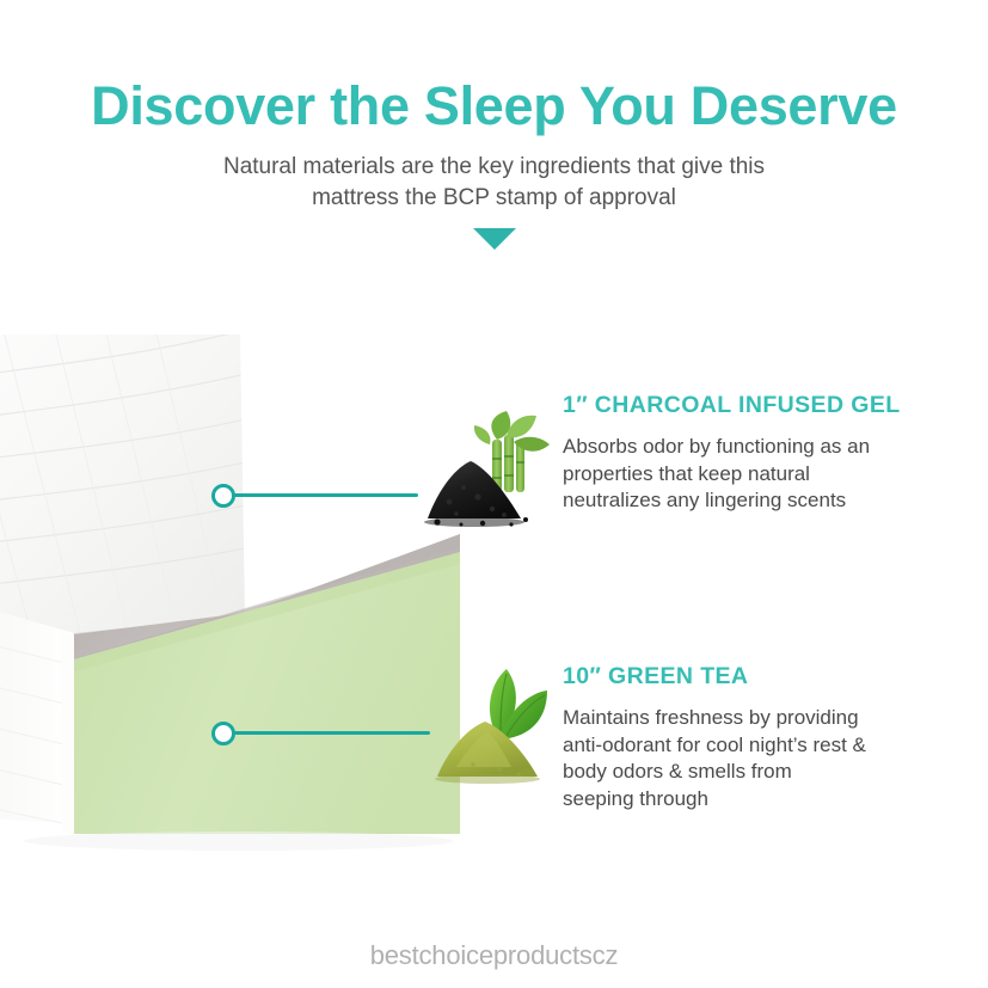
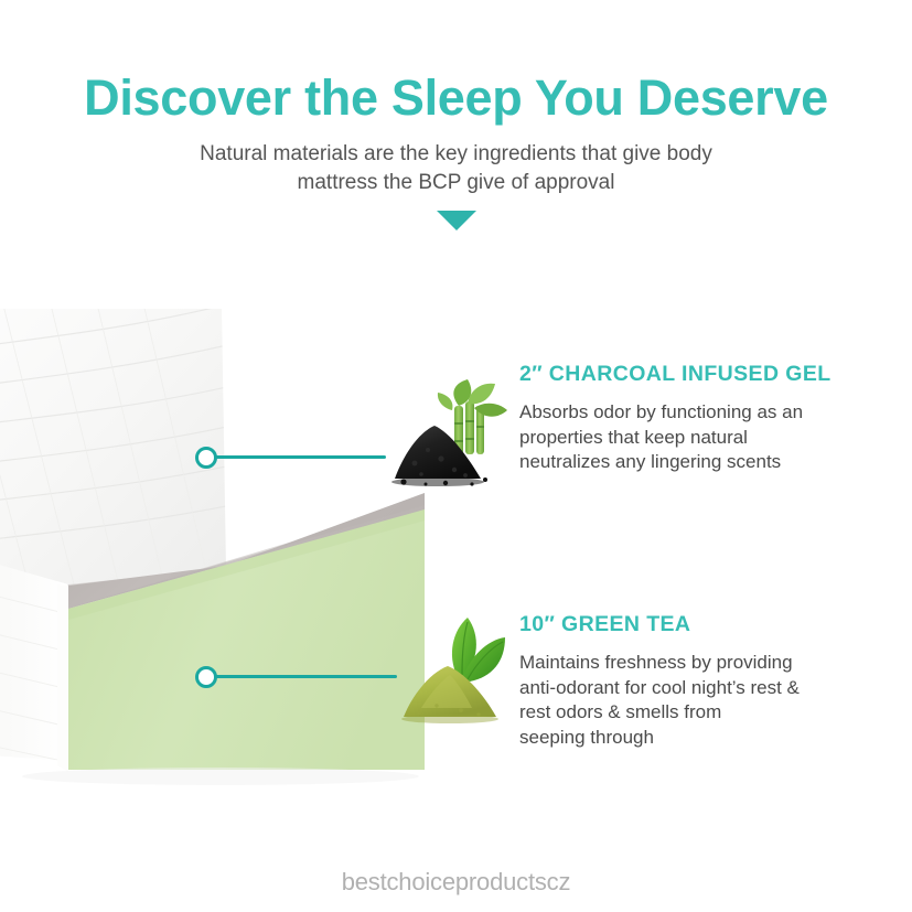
  Discover the Sleep You Deserve
- Natural materials are the key ingredients that give this
+ Natural materials are the key ingredients that give body
- mattress the BCP stamp of approval
+ mattress the BCP give of approval
- 1″ CHARCOAL INFUSED GEL
+ 2″ CHARCOAL INFUSED GEL
  Absorbs odor by functioning as an
  properties that keep natural
  neutralizes any lingering scents
  10″ GREEN TEA
  Maintains freshness by providing
  anti-odorant for cool night’s rest &
- body odors & smells from
+ rest odors & smells from
  seeping through
  bestchoiceproductscz
